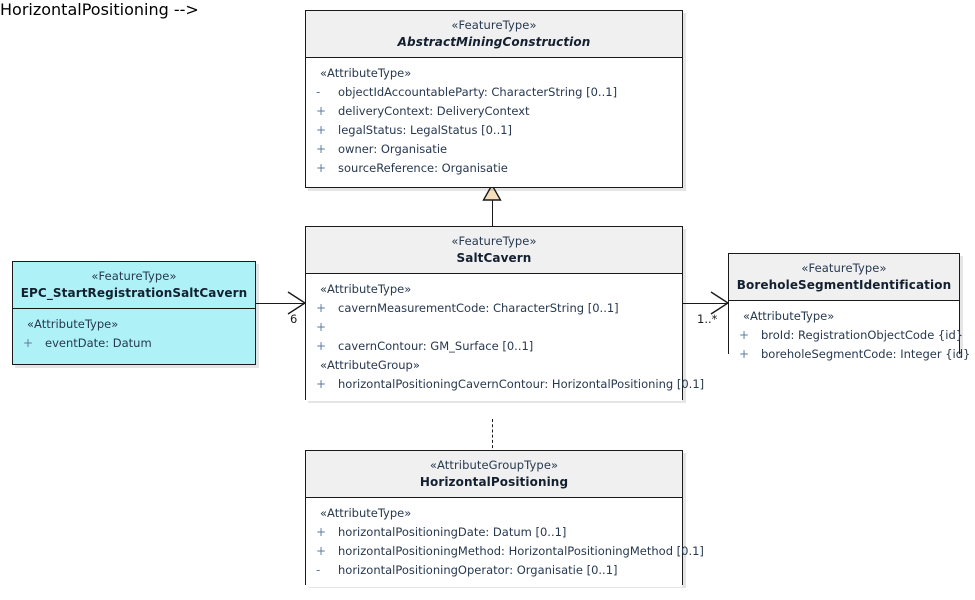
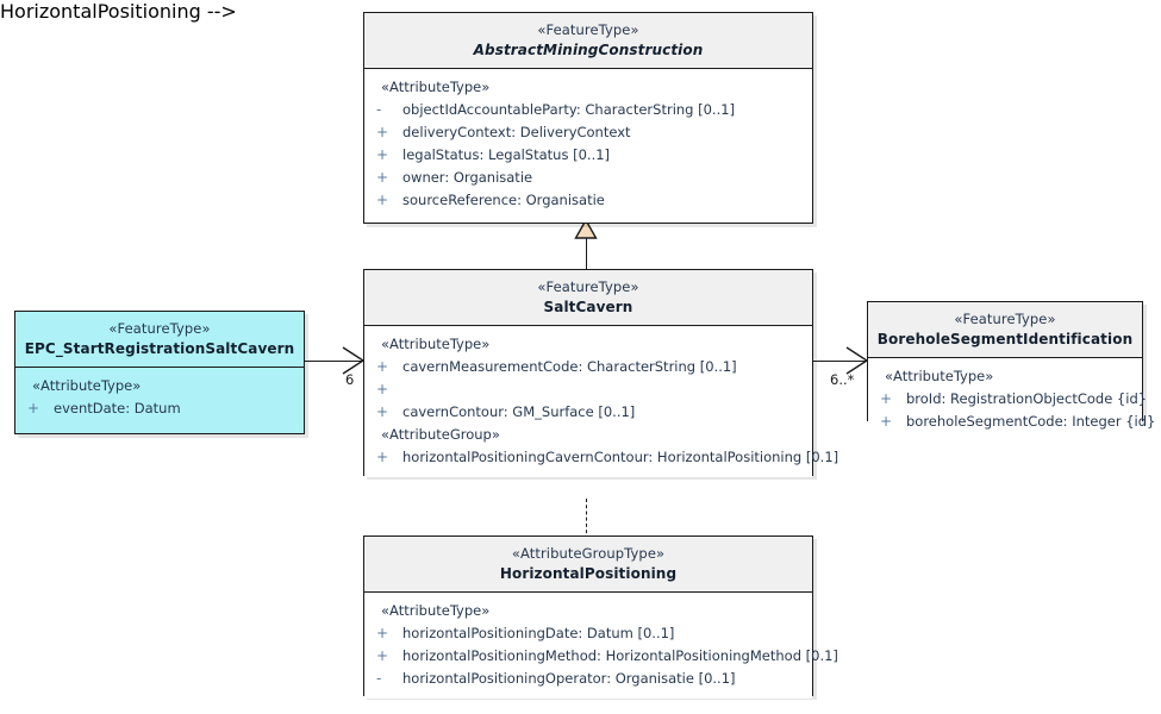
  6
- 1..*
+ 6..*
  HorizontalPositioning -->
  «FeatureType»
  AbstractMiningConstruction
  «AttributeType»
  -
  objectIdAccountableParty: CharacterString [0..1]
  +
  deliveryContext: DeliveryContext
  +
  legalStatus: LegalStatus [0..1]
  +
  owner: Organisatie
  +
  sourceReference: Organisatie
  «FeatureType»
  SaltCavern
  «AttributeType»
  +
  cavernMeasurementCode: CharacterString [0..1]
  +
  +
  cavernContour: GM_Surface [0..1]
  «AttributeGroup»
  +
  horizontalPositioningCavernContour: HorizontalPositioning [0.1]
  «FeatureType»
  EPC_StartRegistrationSaltCavern
  «AttributeType»
  +
  eventDate: Datum
  «FeatureType»
  BoreholeSegmentIdentification
  «AttributeType»
  +
  broId: RegistrationObjectCode {id}
  +
  boreholeSegmentCode: Integer {id}
  «AttributeGroupType»
  HorizontalPositioning
  «AttributeType»
  +
  horizontalPositioningDate: Datum [0..1]
  +
  horizontalPositioningMethod: HorizontalPositioningMethod [0.1]
  -
  horizontalPositioningOperator: Organisatie [0..1]
